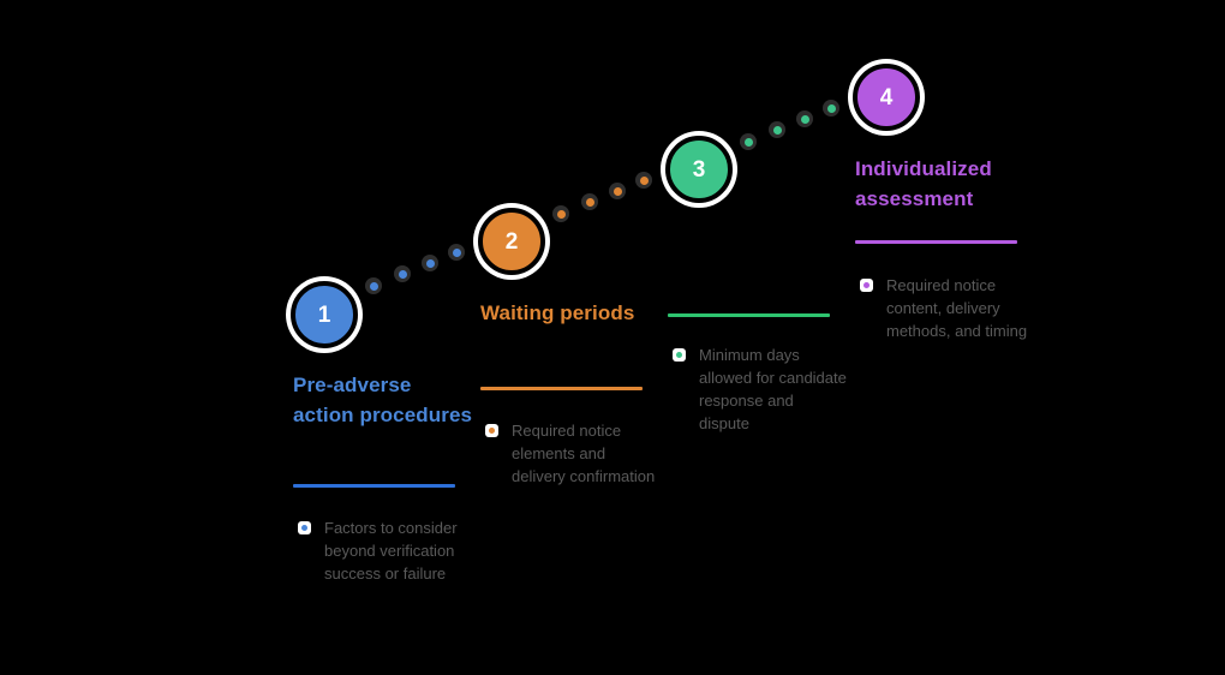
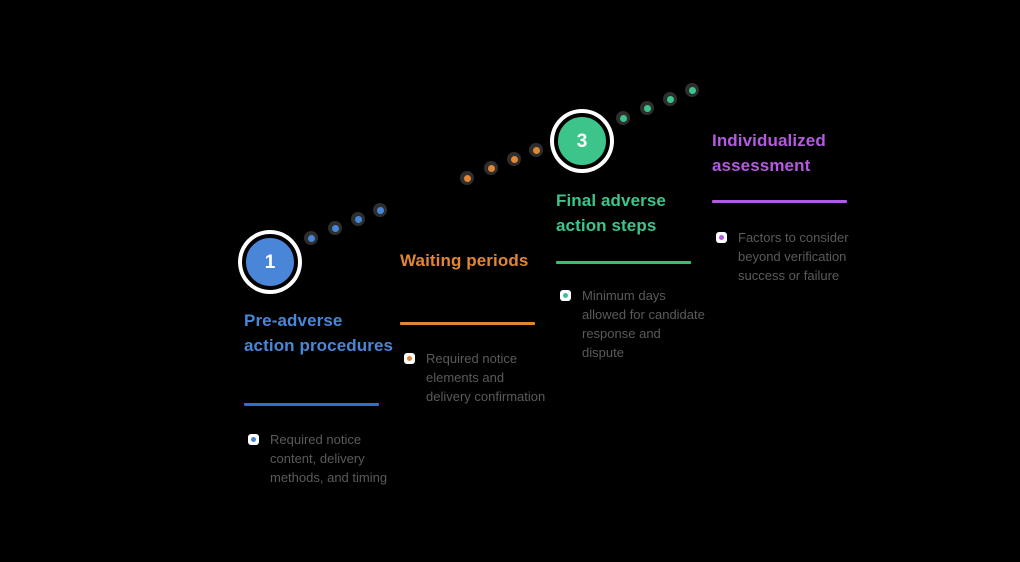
  1
  Pre-adverse action procedures
- Factors to consider beyond verification success or failure
+ Required notice content, delivery methods, and timing
- 2
  Waiting periods
  Required notice elements and delivery confirmation
  3
+ Final adverse action steps
  Minimum days allowed for candidate response and dispute
- 4
  Individualized assessment
- Required notice content, delivery methods, and timing
+ Factors to consider beyond verification success or failure
